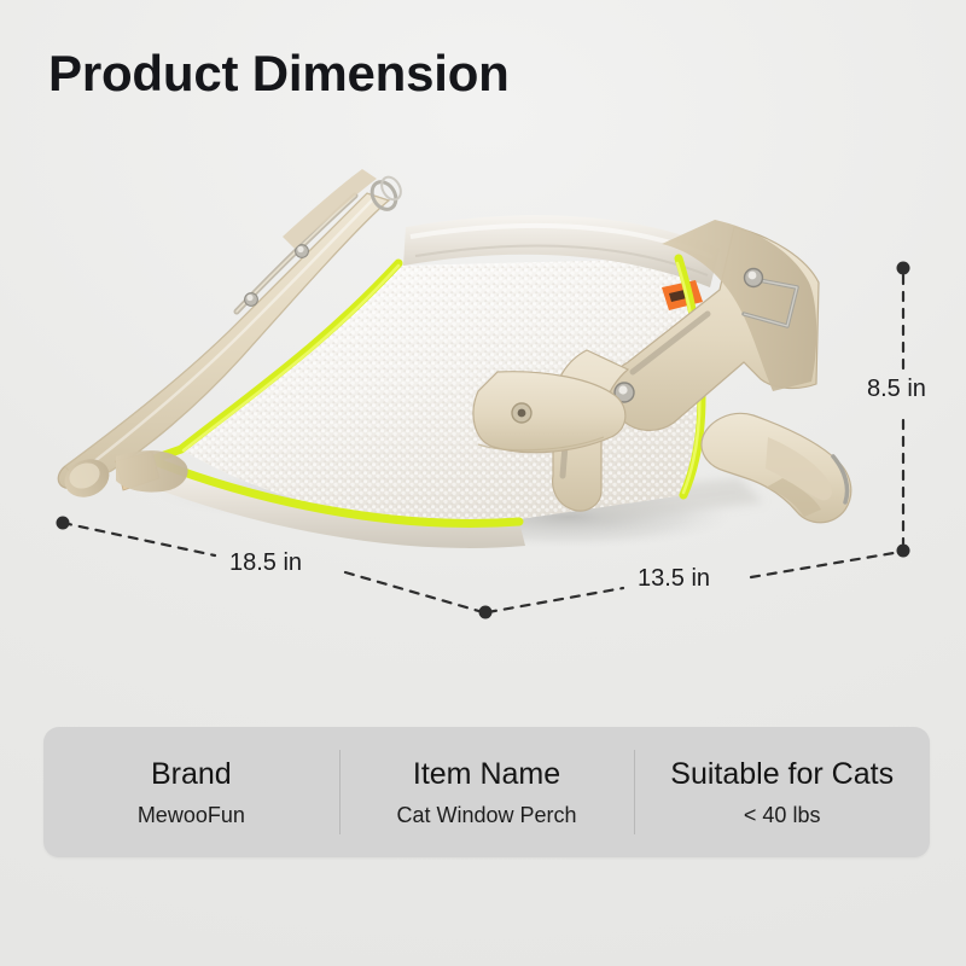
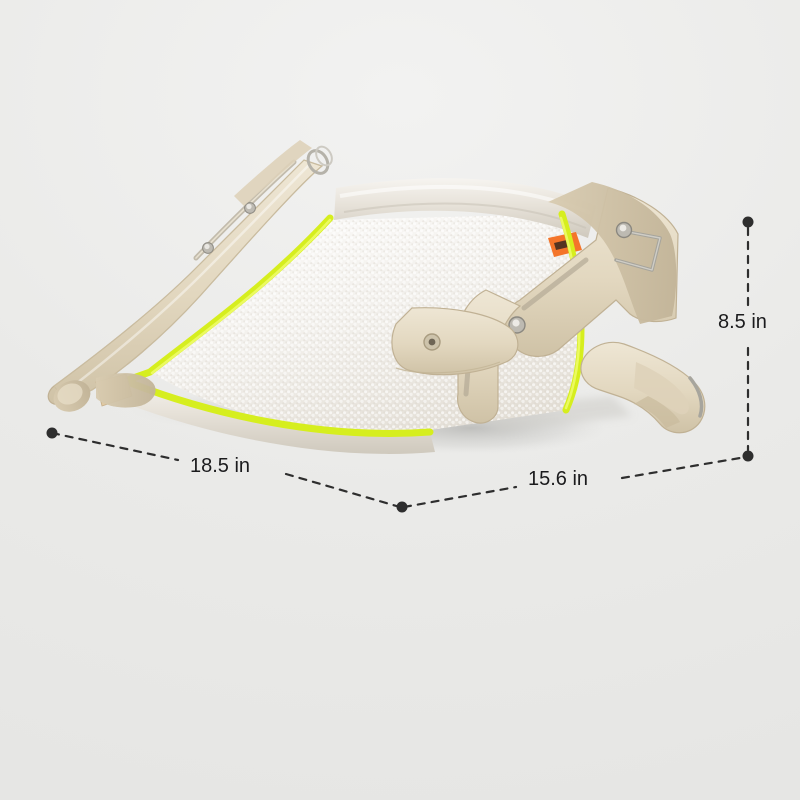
- Product Dimension
  18.5 in
- 13.5 in
+ 15.6 in
  8.5 in
- Brand
- MewooFun
- Item Name
- Cat Window Perch
- Suitable for Cats
- < 40 lbs
